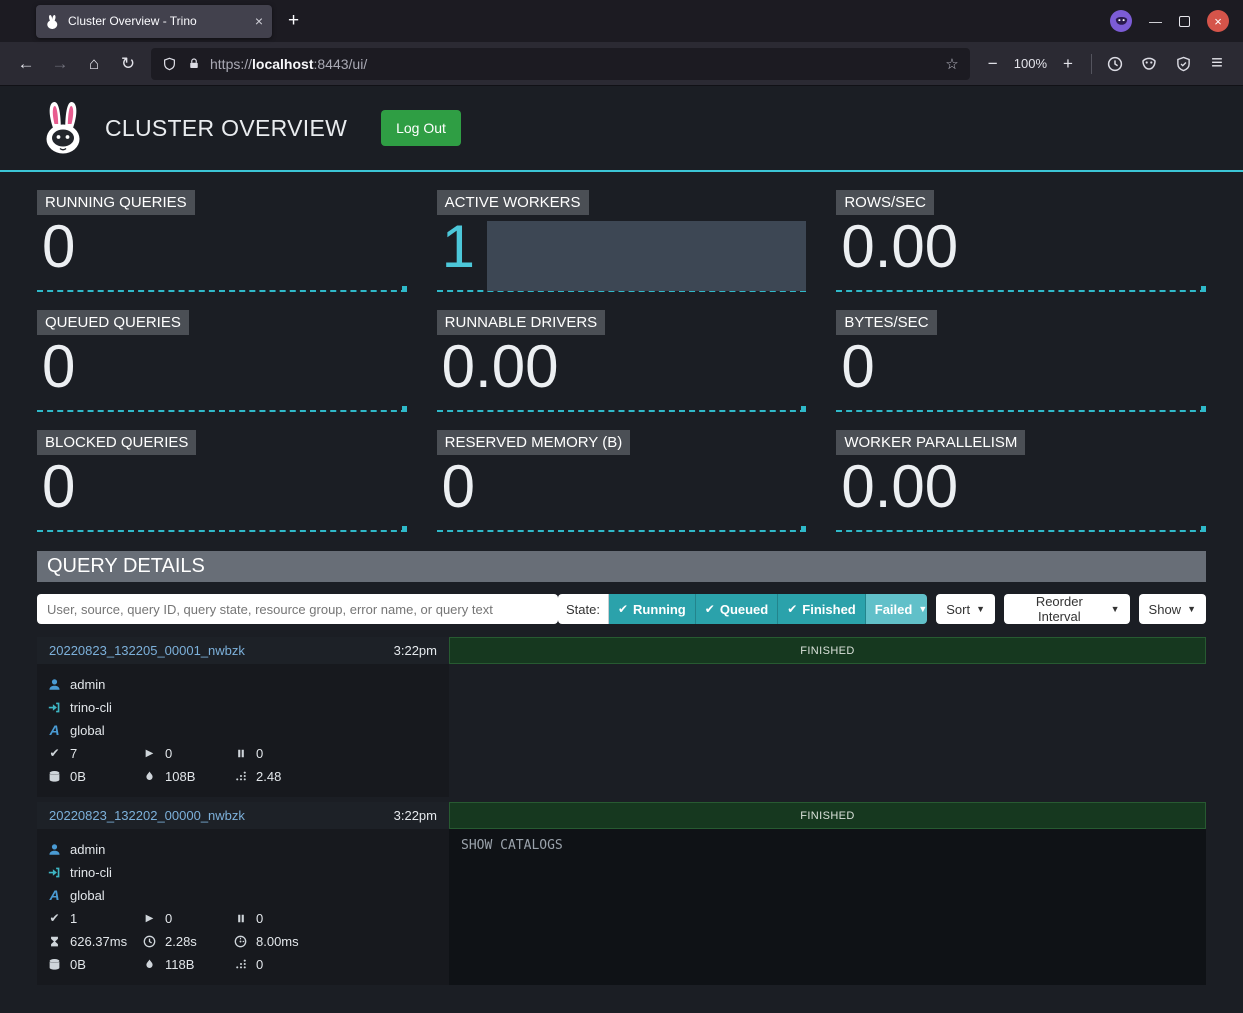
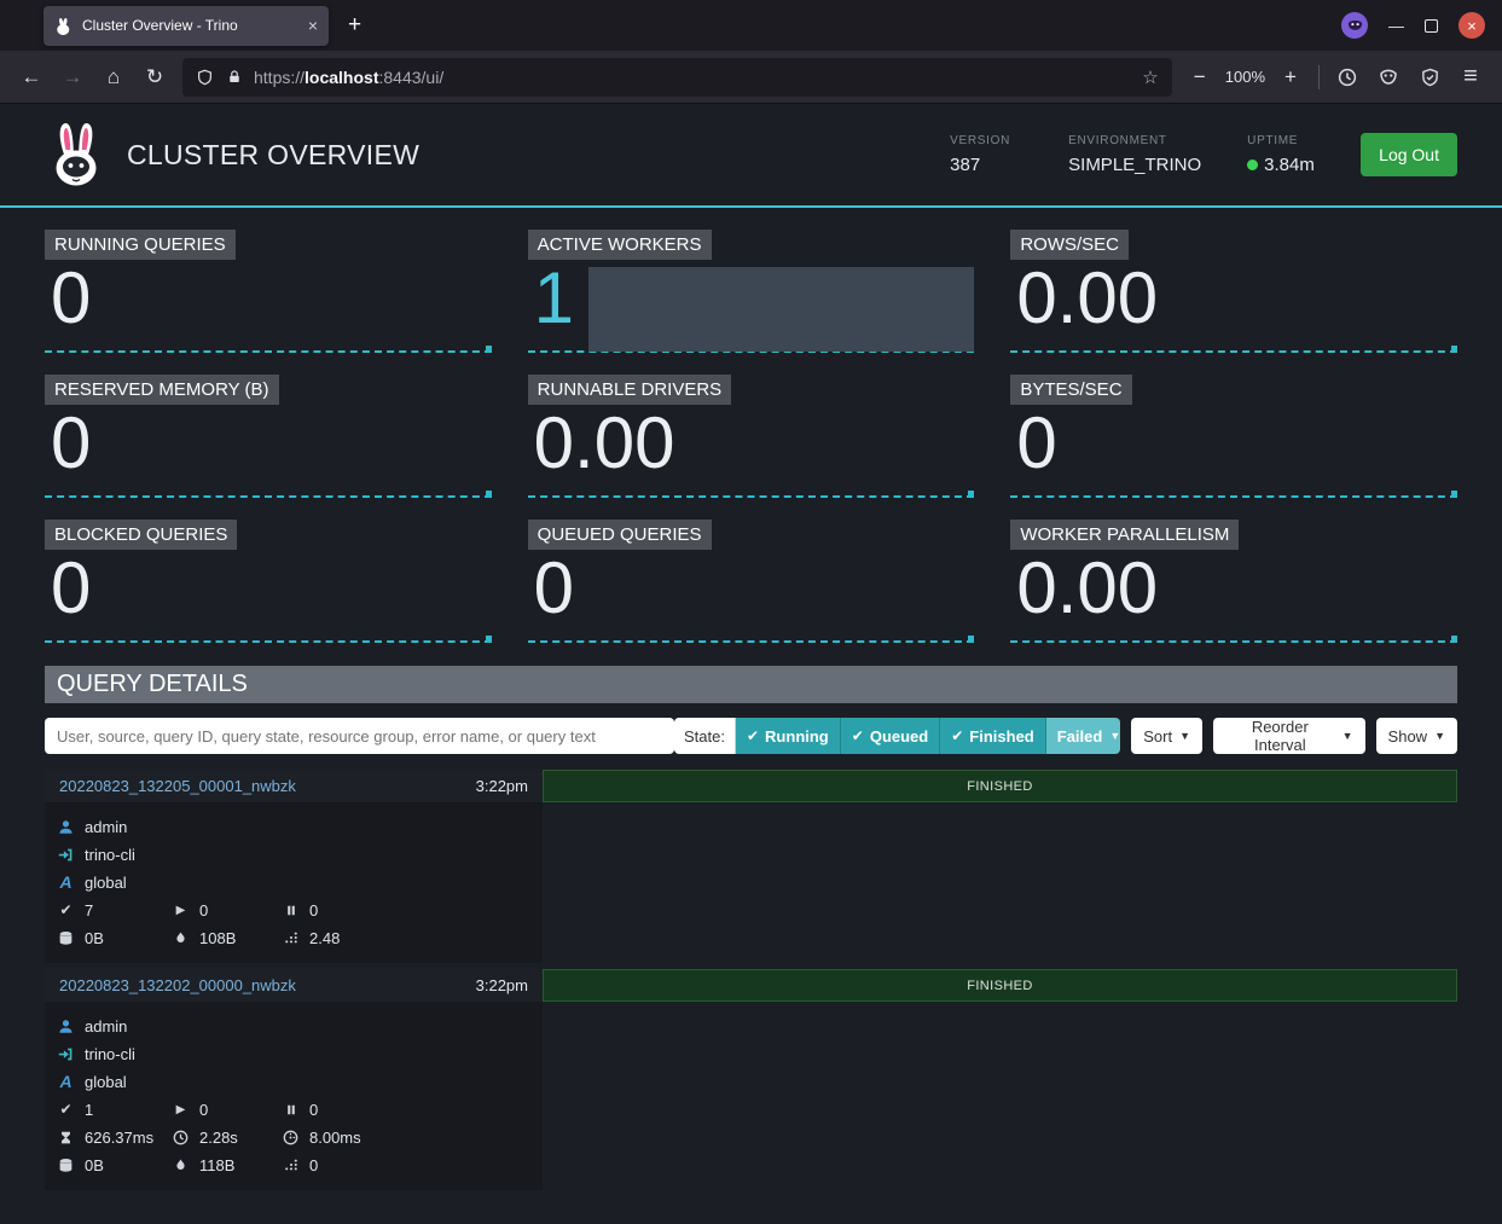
  Cluster Overview - Trino
  ×
  +
  —
  ×
  ←
  →
  ⌂
  ↻
  https://
  localhost
  :8443/ui/
  ☆
  −
  100%
  +
  ≡
  CLUSTER OVERVIEW
+ VERSION
+ 387
+ ENVIRONMENT
+ SIMPLE_TRINO
+ UPTIME
+ 3.84m
  Log Out
  RUNNING QUERIES
  0
  ACTIVE WORKERS
  1
  ROWS/SEC
  0.00
- QUEUED QUERIES
+ RESERVED MEMORY (B)
  0
  RUNNABLE DRIVERS
  0.00
  BYTES/SEC
  0
  BLOCKED QUERIES
  0
- RESERVED MEMORY (B)
+ QUEUED QUERIES
  0
  WORKER PARALLELISM
  0.00
  QUERY DETAILS
  User, source, query ID, query state, resource group, error name, or query text
  State:
  ✔
  Running
  ✔
  Queued
  ✔
  Finished
  Failed
  ▼
  Sort
  ▼
  Reorder Interval
  ▼
  Show
  ▼
  20220823_132205_00001_nwbzk
  3:22pm
  FINISHED
  admin
  trino-cli
  A
  global
  ✔
  7
  ▶
  0
  0
  0B
  108B
  2.48
  20220823_132202_00000_nwbzk
  3:22pm
  FINISHED
  admin
  trino-cli
  A
  global
  ✔
  1
  ▶
  0
  0
  626.37ms
  2.28s
  8.00ms
  0B
  118B
  0
- SHOW CATALOGS
